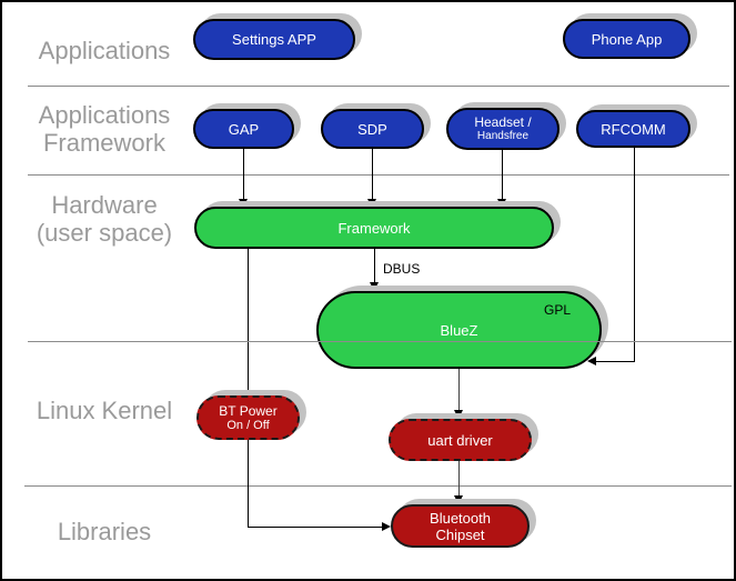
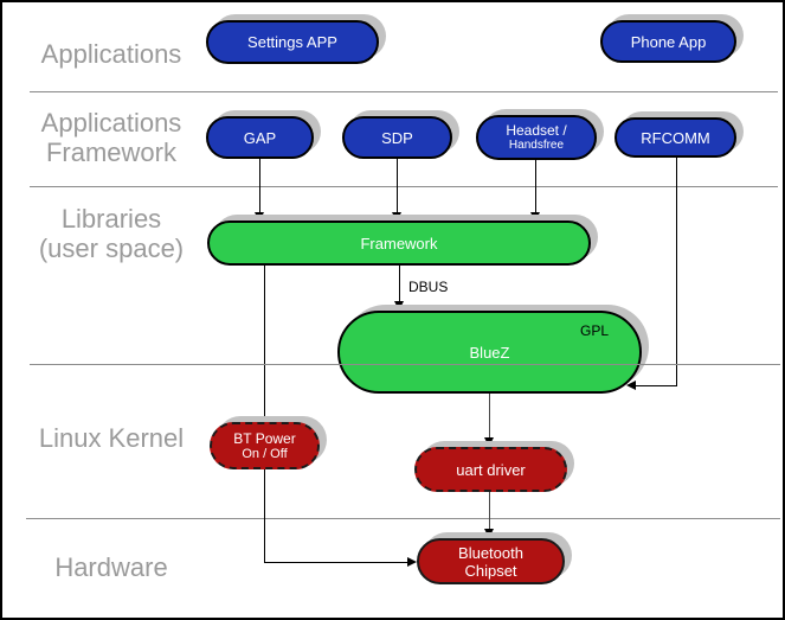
  Applications
  Applications
  Framework
- Hardware
+ Libraries
  (user space)
  Linux Kernel
- Libraries
+ Hardware
  DBUS
  Settings APP
  Phone App
  GAP
  SDP
  Headset /
  Handsfree
  RFCOMM
  Framework
  GPL
  BlueZ
  BT Power
  On / Off
  uart driver
  Bluetooth
  Chipset
